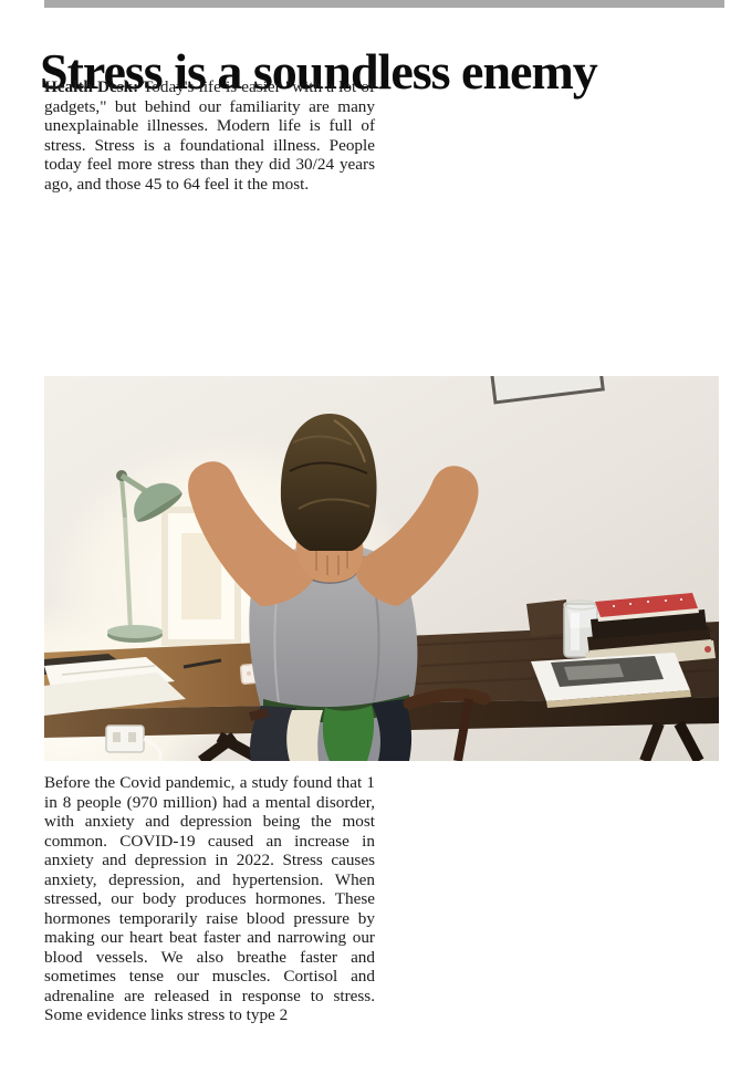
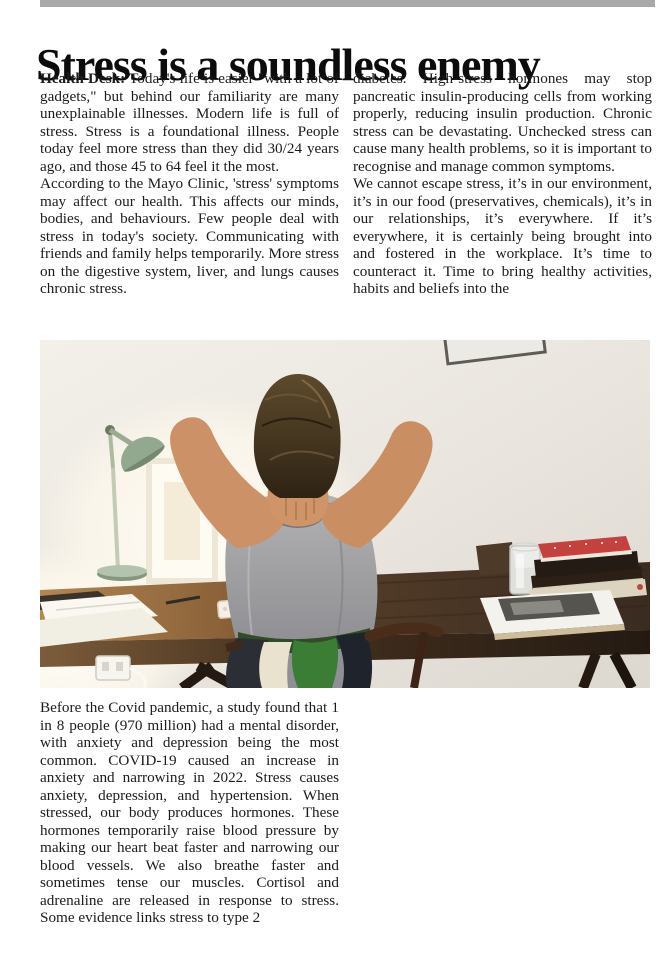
  Stress is a soundless enemy
  Health Desk: Today's life is easier "with a lot of gadgets," but behind our familiarity are many unexplainable illnesses. Modern life is full of stress. Stress is a foundational illness. People today feel more stress than they did 30/24 years ago, and those 45 to 64 feel it the most.
+ According to the Mayo Clinic, 'stress' symptoms may affect our health. This affects our minds, bodies, and behaviours. Few people deal with stress in today's society. Communicating with friends and family helps temporarily. More stress on the digestive system, liver, and lungs causes chronic stress.
+ diabetes. High-stress hormones may stop pancreatic insulin-producing cells from working properly, reducing insulin production. Chronic stress can be devastating. Unchecked stress can cause many health problems, so it is important to recognise and manage common symptoms.
+ We cannot escape stress, it’s in our environment, it’s in our food (preservatives, chemicals), it’s in our relationships, it’s everywhere. If it’s everywhere, it is certainly being brought into and fostered in the workplace. It’s time to counteract it. Time to bring healthy activities, habits and beliefs into the
- Before the Covid pandemic, a study found that 1 in 8 people (970 million) had a mental disorder, with anxiety and depression being the most common. COVID-19 caused an increase in anxiety and depression in 2022. Stress causes anxiety, depression, and hypertension. When stressed, our body produces hormones. These hormones temporarily raise blood pressure by making our heart beat faster and narrowing our blood vessels. We also breathe faster and sometimes tense our muscles. Cortisol and adrenaline are released in response to stress. Some evidence links stress to type 2
+ Before the Covid pandemic, a study found that 1 in 8 people (970 million) had a mental disorder, with anxiety and depression being the most common. COVID-19 caused an increase in anxiety and narrowing in 2022. Stress causes anxiety, depression, and hypertension. When stressed, our body produces hormones. These hormones temporarily raise blood pressure by making our heart beat faster and narrowing our blood vessels. We also breathe faster and sometimes tense our muscles. Cortisol and adrenaline are released in response to stress. Some evidence links stress to type 2
